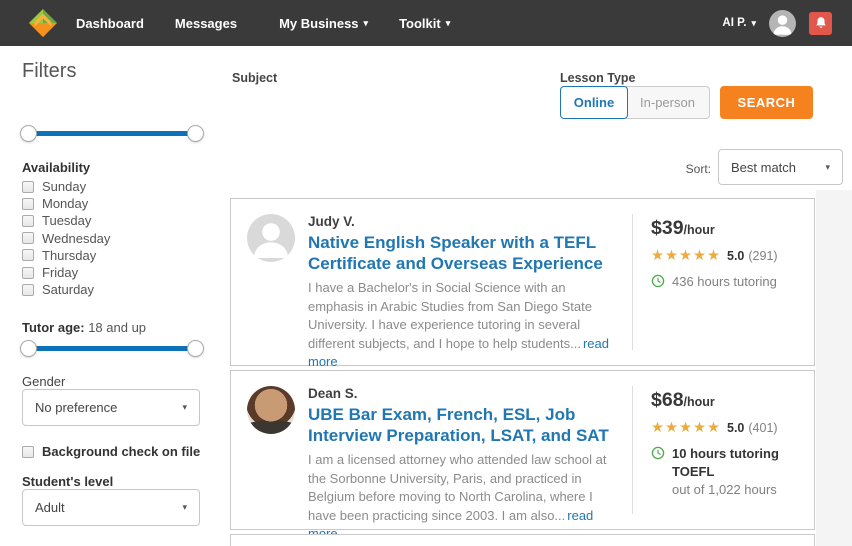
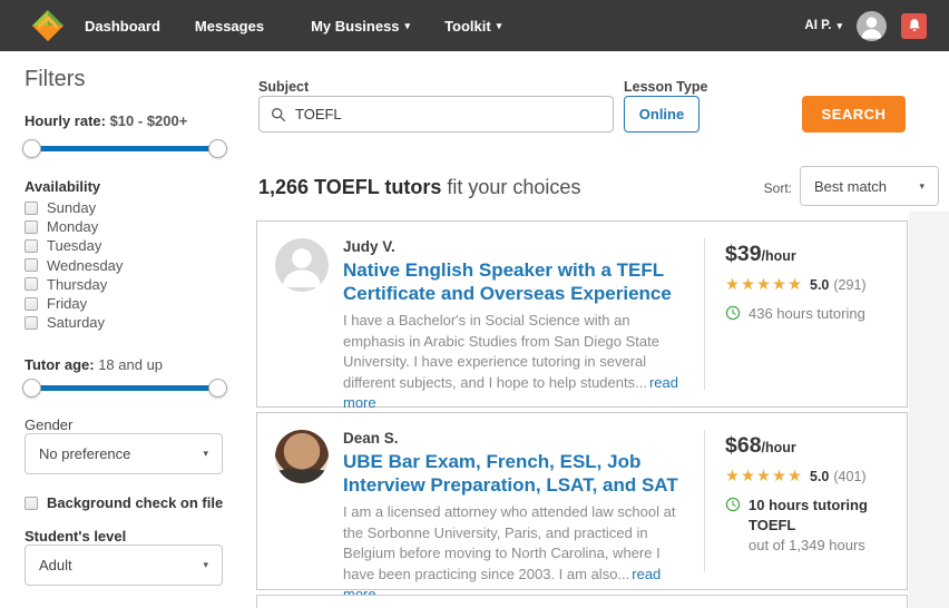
  Dashboard
  Messages
  My Business
  ▾
  Toolkit
  ▾
  AI P.
  ▾
  Filters
+ Hourly rate: $10 - $200+
  Availability
  Sunday
  Monday
  Tuesday
  Wednesday
  Thursday
  Friday
  Saturday
  Tutor age: 18 and up
  Gender
  No preference
  ▾
  Background check on file
  Student's level
  Adult
  ▾
  Subject
+ TOEFL
  Lesson Type
  Online
- In-person
  SEARCH
+ 1,266 TOEFL tutors fit your choices
  Sort:
  Best match
  ▾
  Judy V.
  Native English Speaker with a TEFL Certificate and Overseas Experience
  I have a Bachelor's in Social Science with an emphasis in Arabic Studies from San Diego State University. I have experience tutoring in several different subjects, and I hope to help students... read more
  $39/hour
  ★★★★★
  5.0
  (291)
  436 hours tutoring
  Dean S.
  UBE Bar Exam, French, ESL, Job Interview Preparation, LSAT, and SAT
  I am a licensed attorney who attended law school at the Sorbonne University, Paris, and practiced in Belgium before moving to North Carolina, where I have been practicing since 2003. I am also... read
  $68/hour
  ★★★★★
  5.0
  (401)
  10 hours tutoring TOEFL
- out of 1,022 hours
+ out of 1,349 hours
